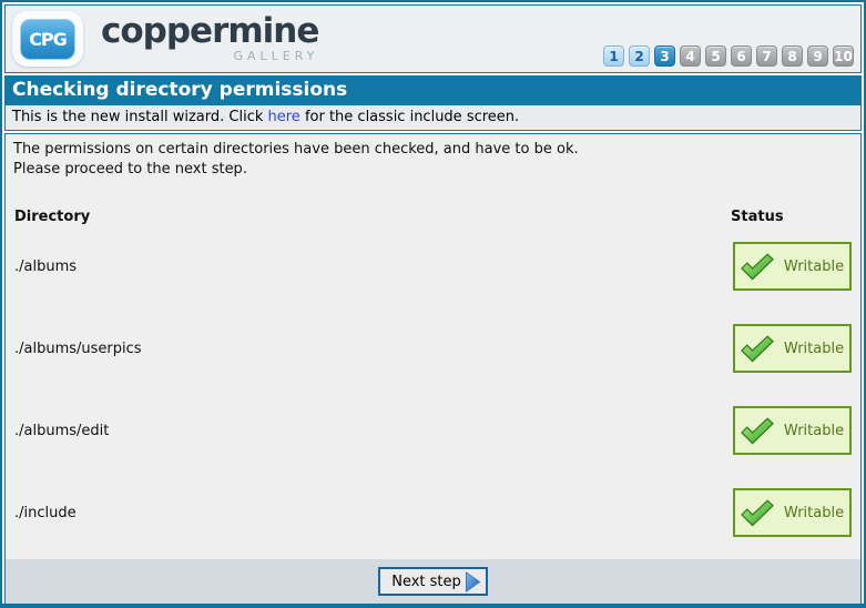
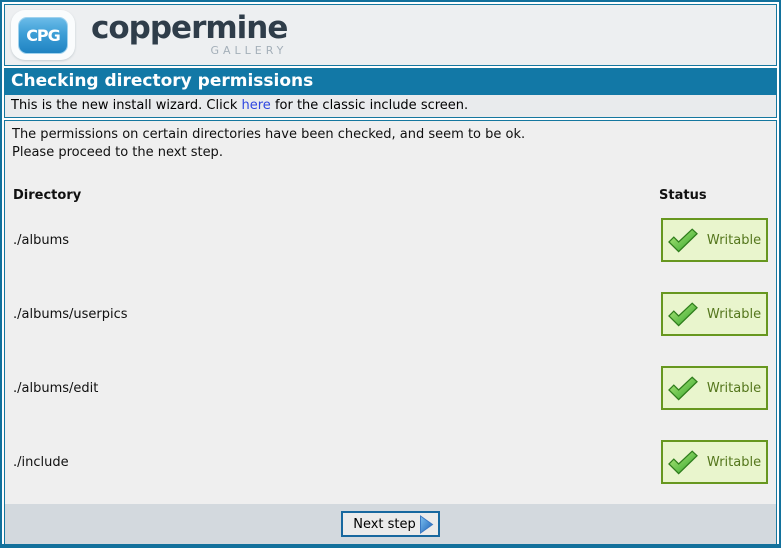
  CPG
  coppermine
  GALLERY
- 1
- 2
- 3
- 4
- 5
- 6
- 7
- 8
- 9
- 10
  Checking directory permissions
  This is the new install wizard. Click here for the classic include screen.
- The permissions on certain directories have been checked, and have to be ok.
+ The permissions on certain directories have been checked, and seem to be ok.
  Please proceed to the next step.
  Directory
  Status
  ./albums
  Writable
  ./albums/userpics
  Writable
  ./albums/edit
  Writable
  ./include
  Writable
  Next step
